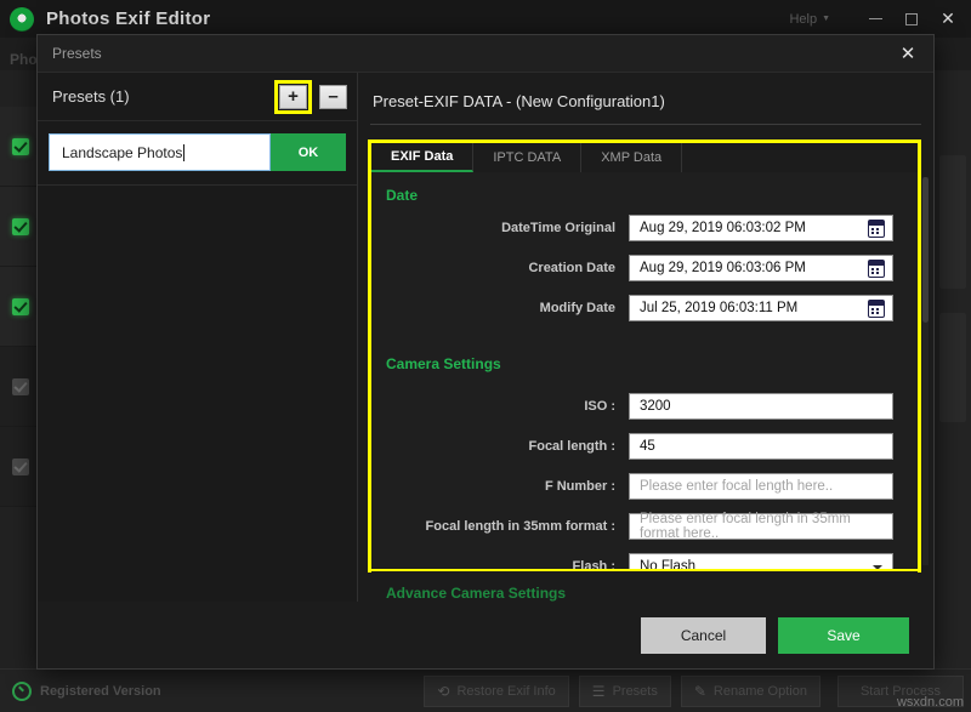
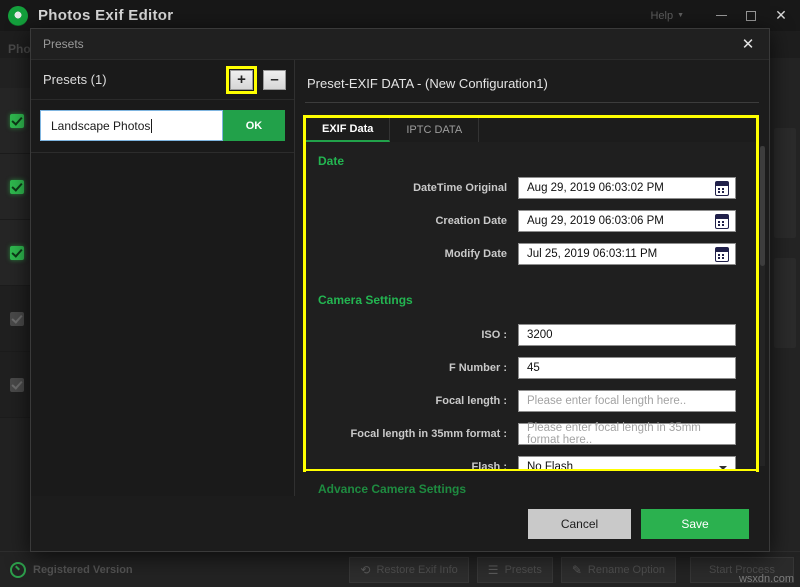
  Photos Exif Editor
  Help
  ✕
  Pho
  Registered Version
  ⟲
  Restore Exif Info
  ☰
  Presets
  ✎
  Rename Option
  Start Process
  wsxdn.com
  Presets
  ✕
  Presets (1)
  +
  –
  Landscape Photos
  OK
  Preset-EXIF DATA - (New Configuration1)
  EXIF Data
  IPTC DATA
- XMP Data
  Date
  DateTime Original
  Aug 29, 2019 06:03:02 PM
  Creation Date
  Aug 29, 2019 06:03:06 PM
  Modify Date
  Jul 25, 2019 06:03:11 PM
  Camera Settings
  ISO :
  3200
- Focal length :
+ F Number :
  45
- F Number :
+ Focal length :
  Please enter focal length here..
  Focal length in 35mm format :
  Please enter focal length in 35mm format here..
  Flash :
  No Flash
  Advance Camera Settings
  Cancel
  Save
